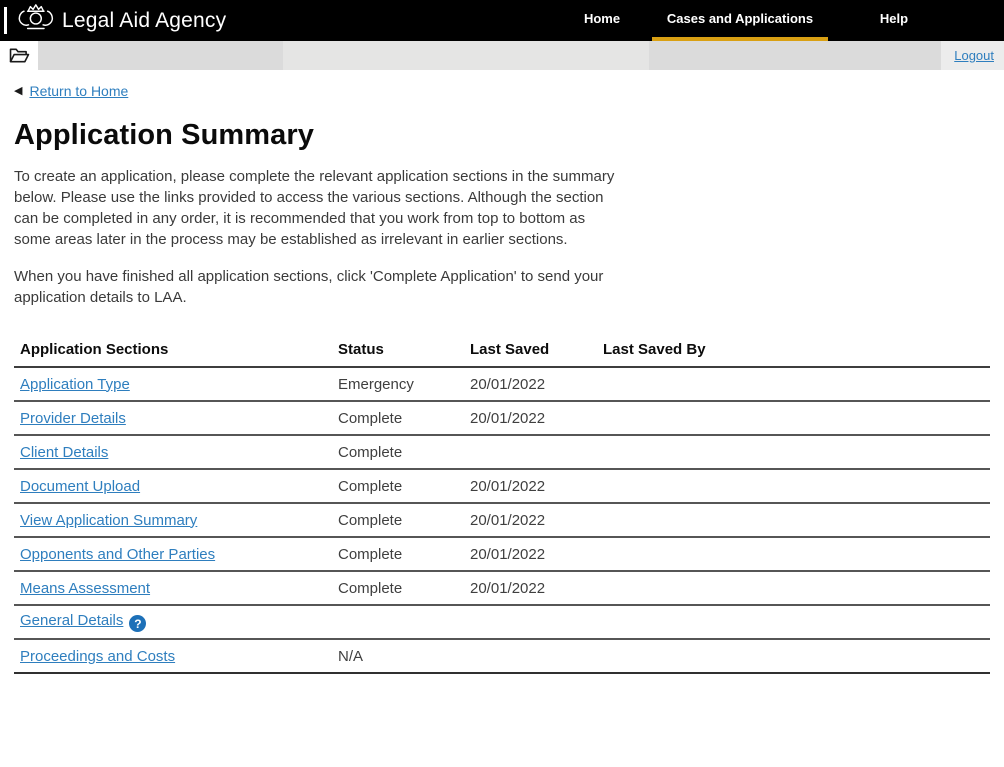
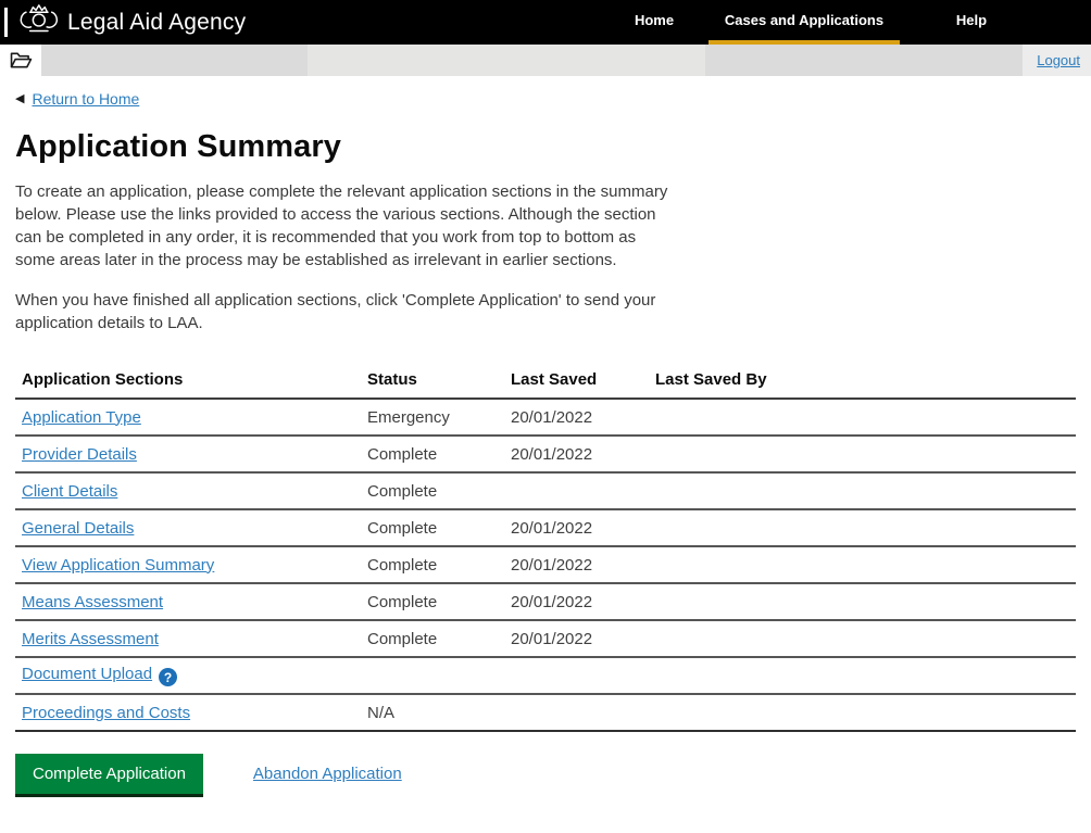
  Legal Aid Agency
  Home
  Cases and Applications
  Help
  Logout
  ◀
  Return to Home
  Application Summary
  To create an application, please complete the relevant application sections in the summary below. Please use the links provided to access the various sections. Although the section can be completed in any order, it is recommended that you work from top to bottom as some areas later in the process may be established as irrelevant in earlier sections.
  When you have finished all application sections, click 'Complete Application' to send your application details to LAA.
  Application Sections	Status	Last Saved	Last Saved By
  Application Type	Emergency	20/01/2022
  Provider Details	Complete	20/01/2022
  Client Details	Complete
- Document Upload	Complete	20/01/2022
+ General Details	Complete	20/01/2022
  View Application Summary	Complete	20/01/2022
- Opponents and Other Parties	Complete	20/01/2022
  Means Assessment	Complete	20/01/2022
+ Merits Assessment	Complete	20/01/2022
- General Details ?
+ Document Upload ?
  Proceedings and Costs	N/A
+ Complete Application
+ Abandon Application
